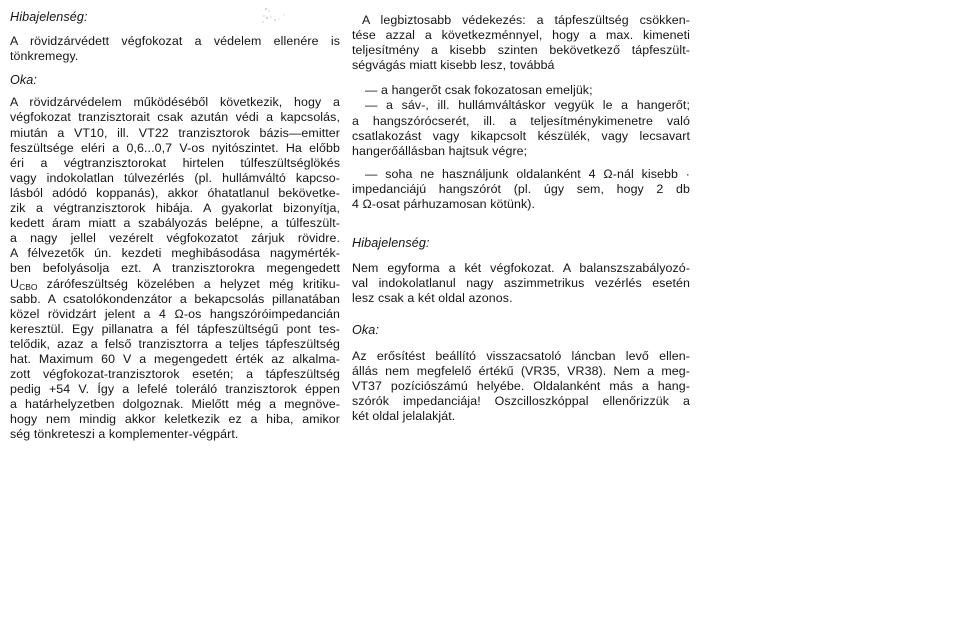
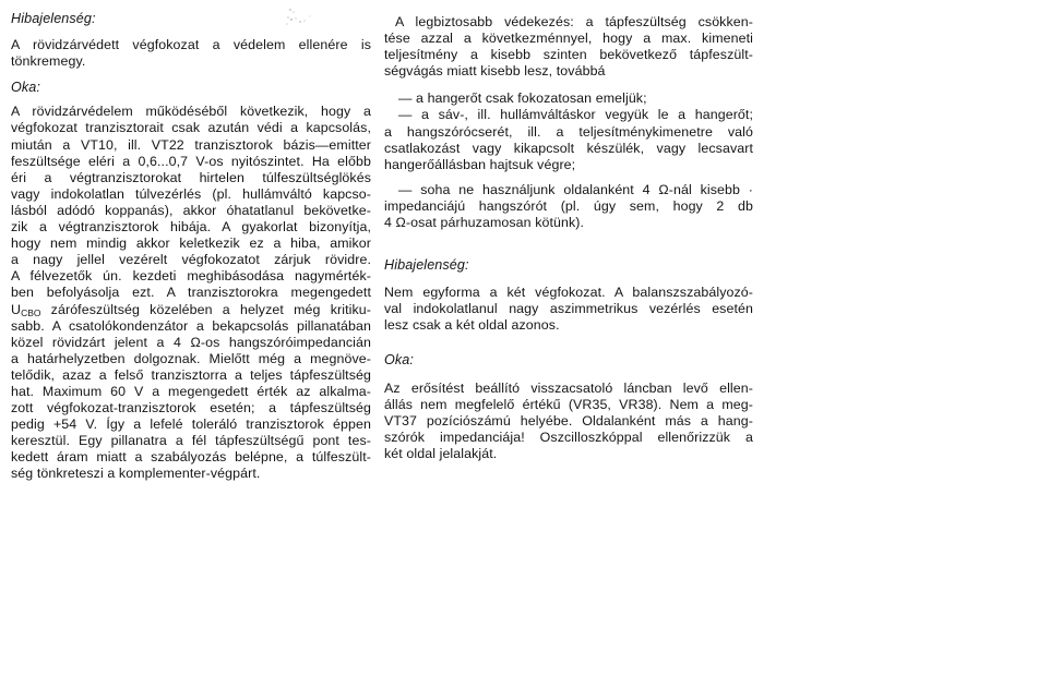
  Hibajelenség:
  A rövidzárvédett végfokozat a védelem ellenére is
  tönkremegy.
  Oka:
  A rövidzárvédelem működéséből következik, hogy a
  végfokozat tranzisztorait csak azután védi a kapcsolás,
  miután a VT10, ill. VT22 tranzisztorok bázis—emitter
  feszültsége eléri a 0,6...0,7 V-os nyitószintet. Ha előbb
  éri a végtranzisztorokat hirtelen túlfeszültséglökés
  vagy indokolatlan túlvezérlés (pl. hullámváltó kapcso-
  lásból adódó koppanás), akkor óhatatlanul bekövetke-
  zik a végtranzisztorok hibája. A gyakorlat bizonyítja,
- kedett áram miatt a szabályozás belépne, a túlfeszült-
+ hogy nem mindig akkor keletkezik ez a hiba, amikor
  a nagy jellel vezérelt végfokozatot zárjuk rövidre.
  A félvezetők ún. kezdeti meghibásodása nagymérték-
  ben befolyásolja ezt. A tranzisztorokra megengedett
  UCBO zárófeszültség közelében a helyzet még kritiku-
  sabb. A csatolókondenzátor a bekapcsolás pillanatában
  közel rövidzárt jelent a 4 Ω-os hangszóróimpedancián
- keresztül. Egy pillanatra a fél tápfeszültségű pont tes-
+ a határhelyzetben dolgoznak. Mielőtt még a megnöve-
  telődik, azaz a felső tranzisztorra a teljes tápfeszültség
  hat. Maximum 60 V a megengedett érték az alkalma-
  zott végfokozat-tranzisztorok esetén; a tápfeszültség
  pedig +54 V. Így a lefelé toleráló tranzisztorok éppen
- a határhelyzetben dolgoznak. Mielőtt még a megnöve-
+ keresztül. Egy pillanatra a fél tápfeszültségű pont tes-
- hogy nem mindig akkor keletkezik ez a hiba, amikor
+ kedett áram miatt a szabályozás belépne, a túlfeszült-
  ség tönkreteszi a komplementer-végpárt.
  A legbiztosabb védekezés: a tápfeszültség csökken-
  tése azzal a következménnyel, hogy a max. kimeneti
  teljesítmény a kisebb szinten bekövetkező tápfeszült-
  ségvágás miatt kisebb lesz, továbbá
  — a hangerőt csak fokozatosan emeljük;
  — a sáv-, ill. hullámváltáskor vegyük le a hangerőt;
  a hangszórócserét, ill. a teljesítménykimenetre való
  csatlakozást vagy kikapcsolt készülék, vagy lecsavart
  hangerőállásban hajtsuk végre;
  — soha ne használjunk oldalanként 4 Ω-nál kisebb ·
  impedanciájú hangszórót (pl. úgy sem, hogy 2 db
  4 Ω-osat párhuzamosan kötünk).
  Hibajelenség:
  Nem egyforma a két végfokozat. A balanszszabályozó-
  val indokolatlanul nagy aszimmetrikus vezérlés esetén
  lesz csak a két oldal azonos.
  Oka:
  Az erősítést beállító visszacsatoló láncban levő ellen-
  állás nem megfelelő értékű (VR35, VR38). Nem a meg-
  VT37 pozíciószámú helyébe. Oldalanként más a hang-
  szórók impedanciája! Oszcilloszkóppal ellenőrizzük a
  két oldal jelalakját.
